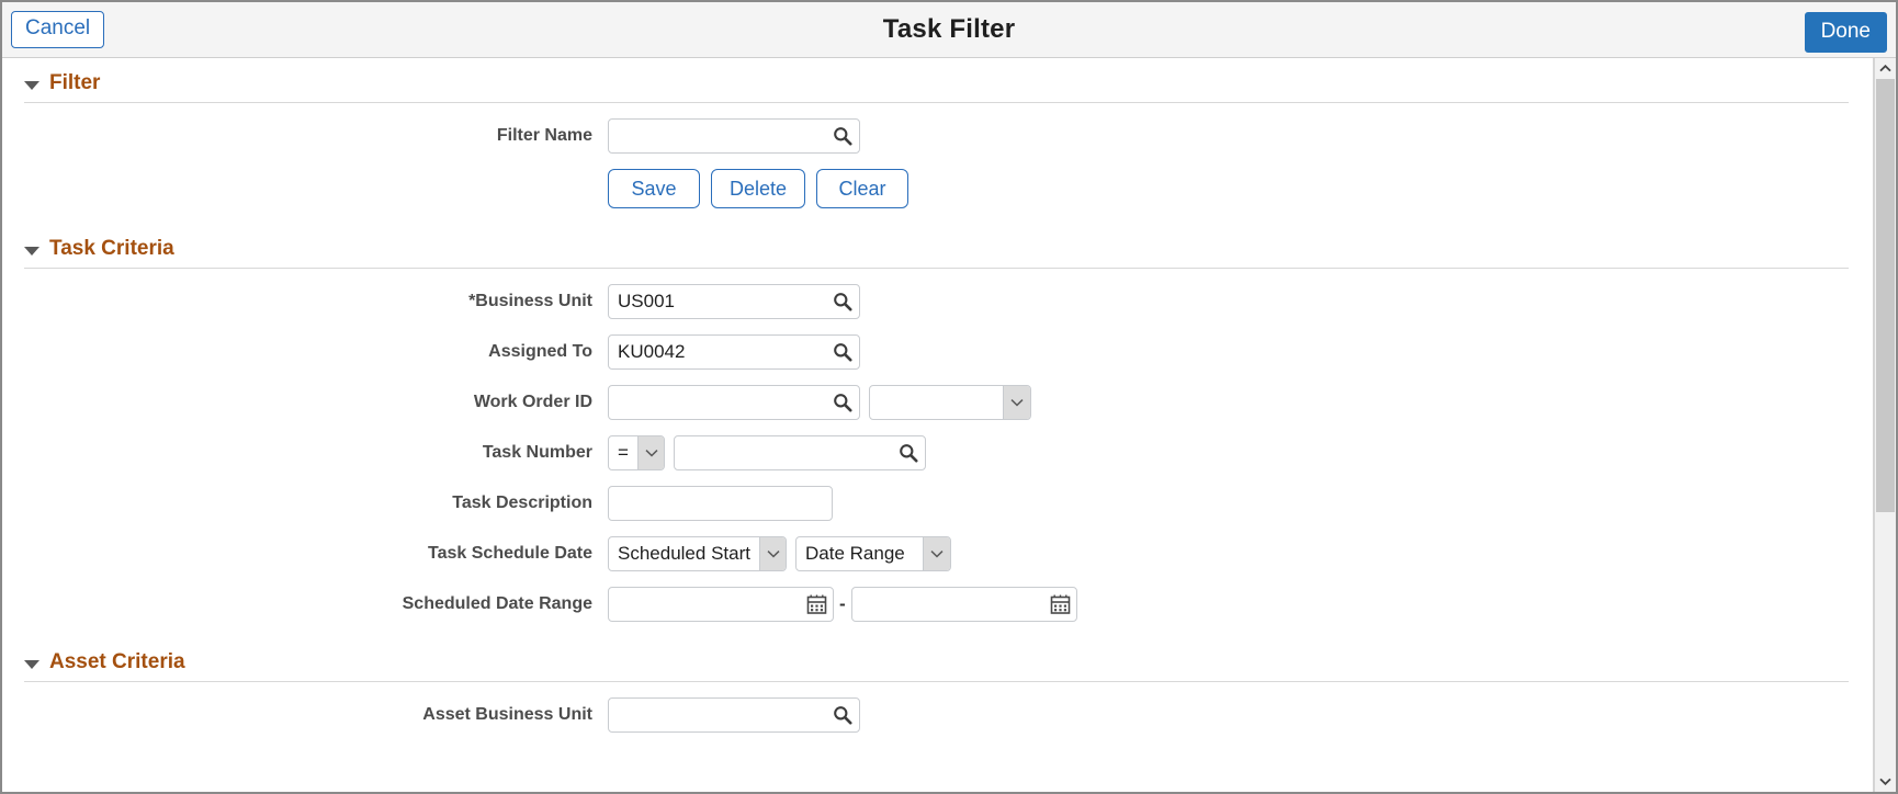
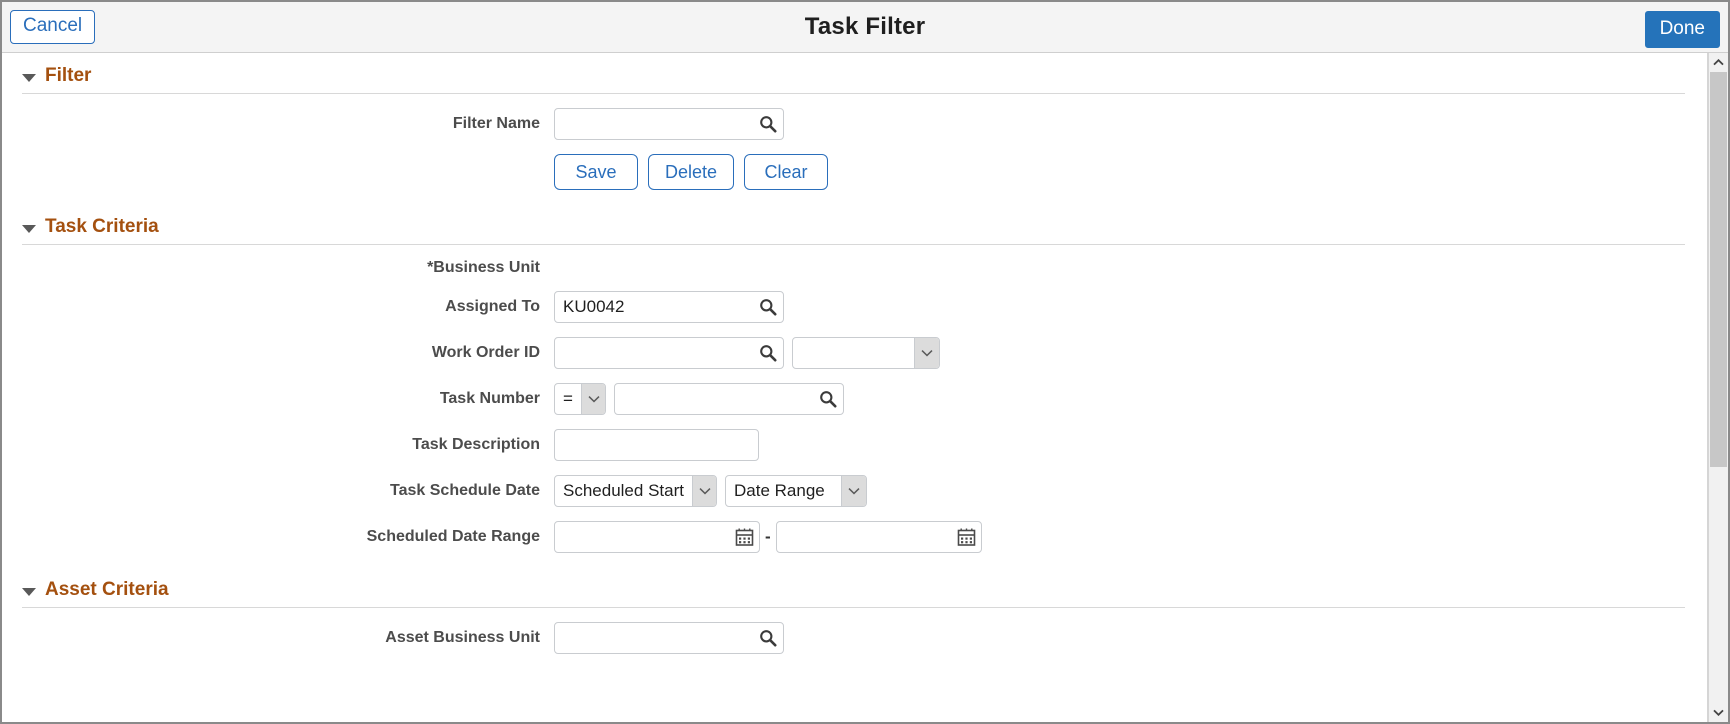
  Cancel
  Task Filter
  Done
  Filter
  Filter Name
  Save
  Delete
  Clear
  Task Criteria
  *Business Unit
- US001
  Assigned To
  KU0042
  Work Order ID
  Task Number
  =
  Task Description
  Task Schedule Date
  Scheduled Start
  Date Range
  Scheduled Date Range
  -
  Asset Criteria
  Asset Business Unit
